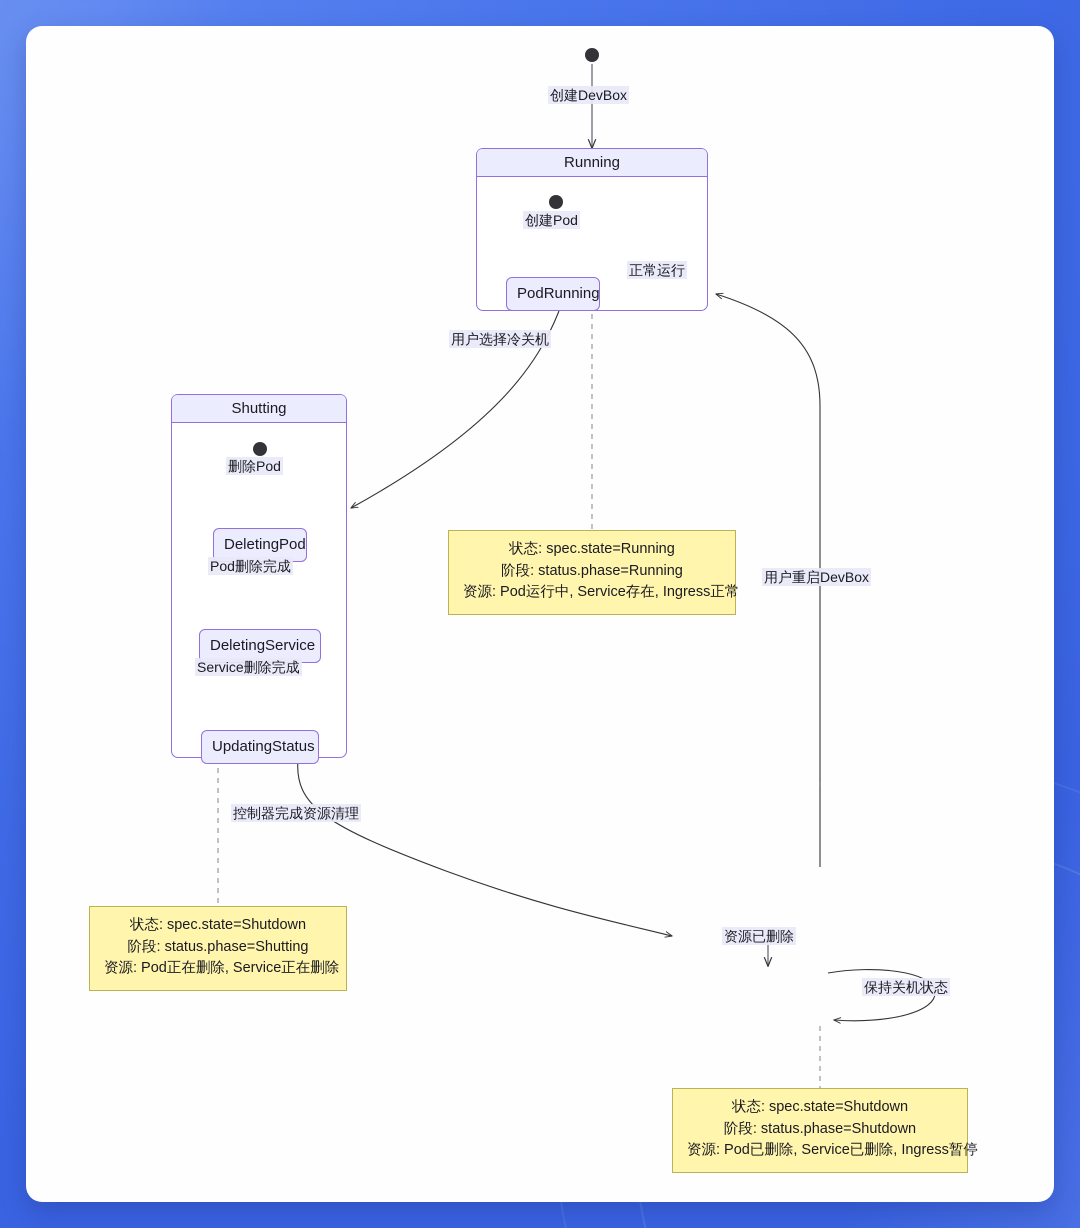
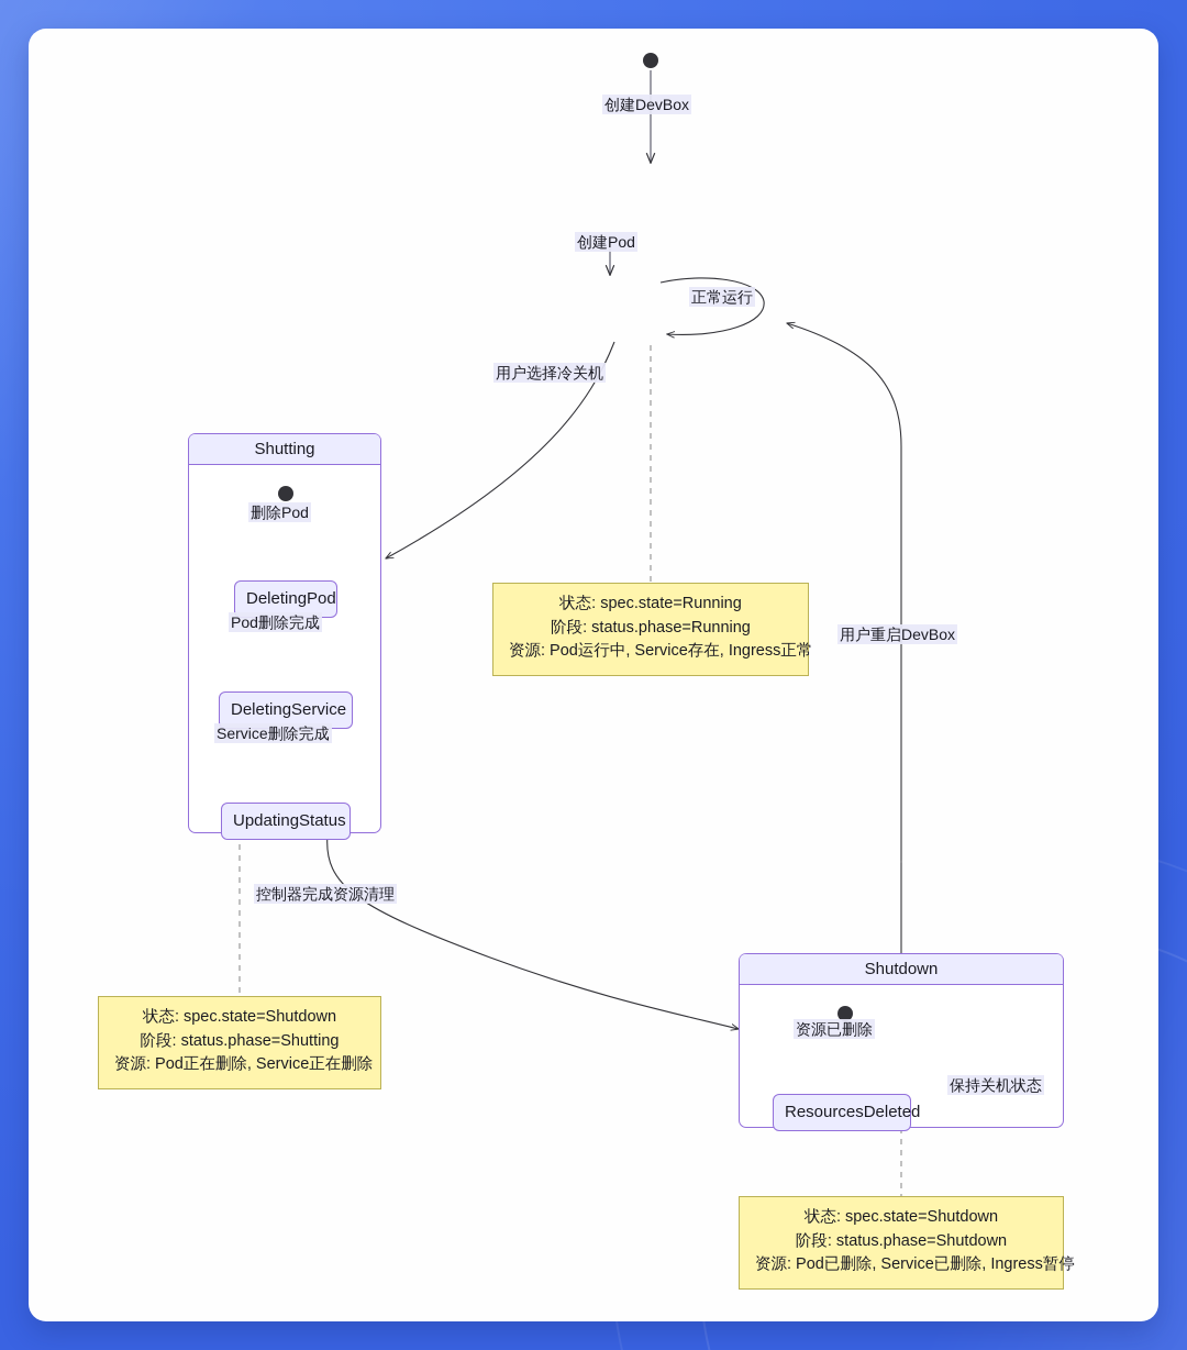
- Running
- PodRunning
  创建DevBox
  创建Pod
  正常运行
  Shutting
  DeletingPod
  DeletingService
  UpdatingStatus
  删除Pod
  Pod删除完成
  Service删除完成
+ Shutdown
+ ResourcesDeleted
  资源已删除
  保持关机状态
  用户选择冷关机
  控制器完成资源清理
  用户重启DevBox
  状态: spec.state=Running
  阶段: status.phase=Running
  资源: Pod运行中, Service存在, Ingress正常
  状态: spec.state=Shutdown
  阶段: status.phase=Shutting
  资源: Pod正在删除, Service正在删除
  状态: spec.state=Shutdown
  阶段: status.phase=Shutdown
  资源: Pod已删除, Service已删除, Ingress
